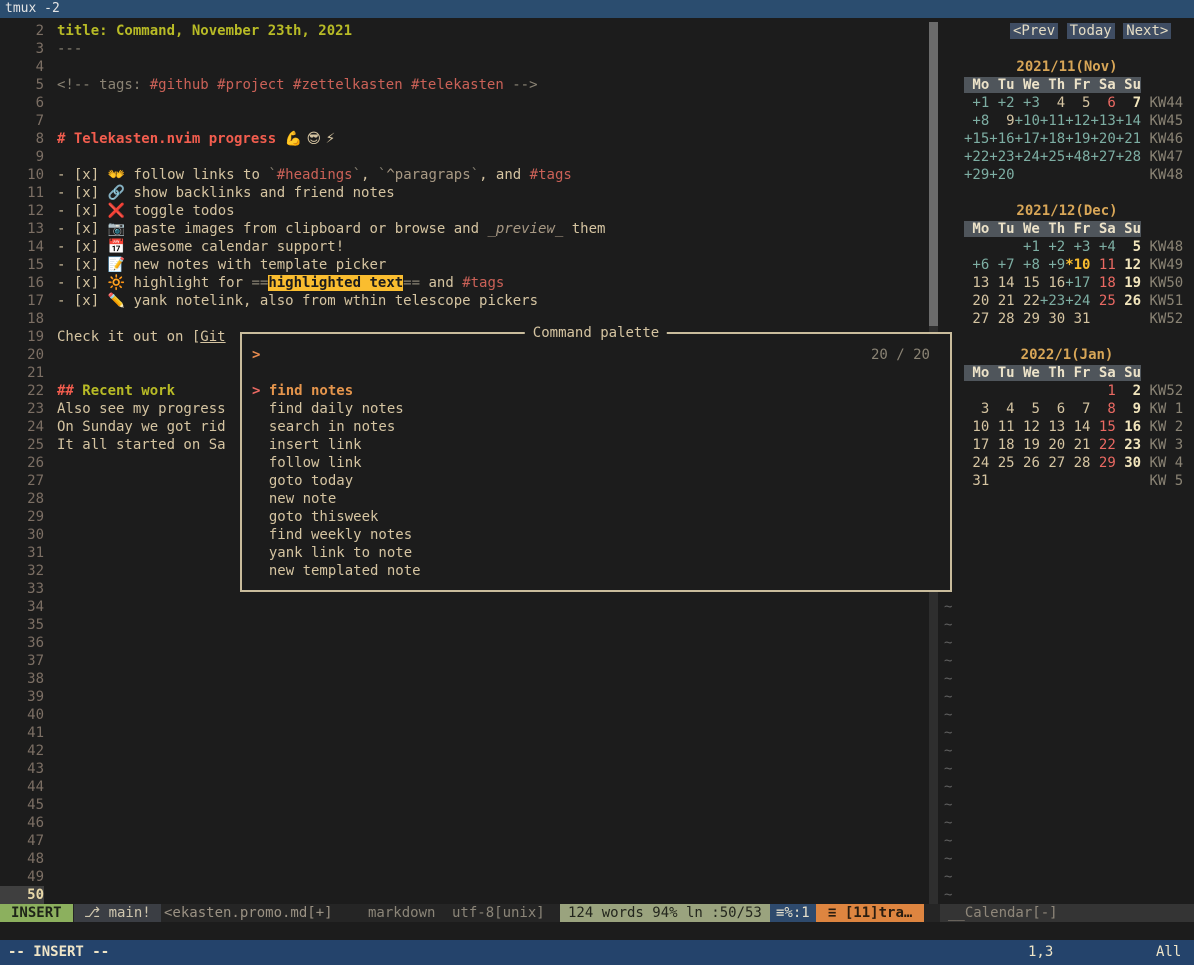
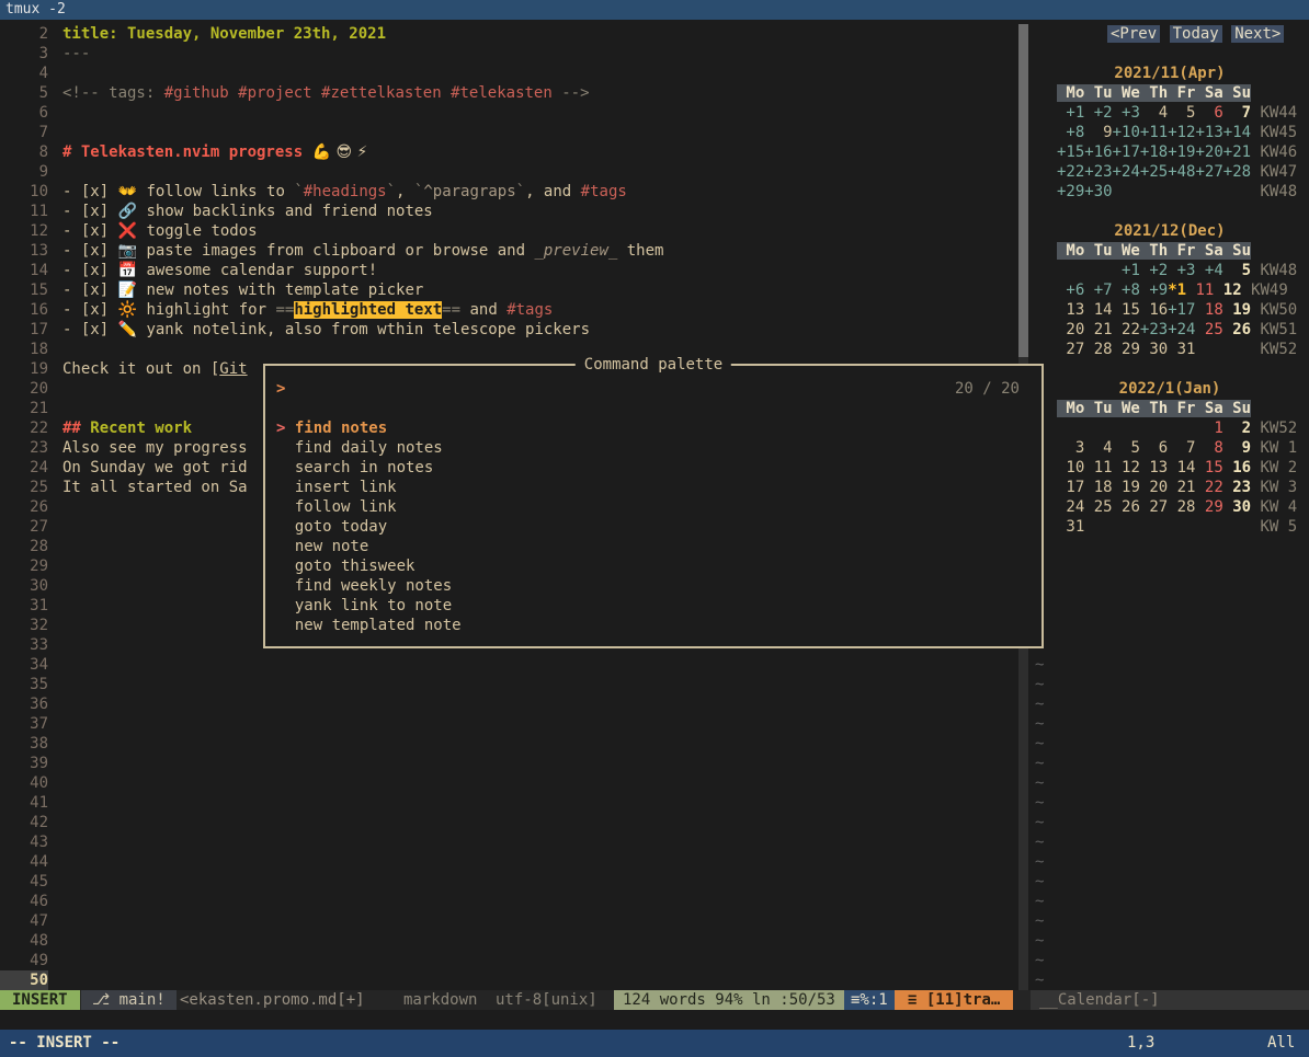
  tmux -2
- 2 title: Command, November 23th, 2021
+ 2 title: Tuesday, November 23th, 2021
  3 ---
  4
  5 <!-- tags: #github #project #zettelkasten #telekasten -->
  6
  7
  8 # Telekasten.nvim progress 💪 😎 ⚡
  9
  10 - [x] 👐 follow links to `#headings`, `^paragraps`, and #tags
  11 - [x] 🔗 show backlinks and friend notes
  12 - [x] ❌ toggle todos
  13 - [x] 📷 paste images from clipboard or browse and _preview_ them
  14 - [x] 📅 awesome calendar support!
  15 - [x] 📝 new notes with template picker
  16 - [x] 🔆 highlight for ==highlighted text== and #tags
  17 - [x] ✏️ yank notelink, also from wthin telescope pickers
  18
  19 Check it out on [Git
  20
  21
  22 ## Recent work
  23 Also see my progress
  24 On Sunday we got rid
  25 It all started on Sa
  26
  27
  28
  29
  30
  31
  32
  33
  34
  35
  36
  37
  38
  39
  40
  41
  42
  43
  44
  45
  46
  47
  48
  49
  50
  <Prev Today Next>
- 2021/11(Nov)
+ 2021/11(Apr)
  Mo Tu We Th Fr Sa Su
  +1 +2 +3 4 5 6 7 KW44
  +8 9+10+11+12+13+14 KW45
  +15+16+17+18+19+20+21 KW46
  +22+23+24+25+48+27+28 KW47
- +29+20 KW48
+ +29+30 KW48
  2021/12(Dec)
  Mo Tu We Th Fr Sa Su
  +1 +2 +3 +4 5 KW48
- +6 +7 +8 +9*10 11 12 KW49
+ +6 +7 +8 +9*1 11 12 KW49
  13 14 15 16+17 18 19 KW50
  20 21 22+23+24 25 26 KW51
  27 28 29 30 31 KW52
  2022/1(Jan)
  Mo Tu We Th Fr Sa Su
  1 2 KW52
  3 4 5 6 7 8 9 KW 1
  10 11 12 13 14 15 16 KW 2
  17 18 19 20 21 22 23 KW 3
  24 25 26 27 28 29 30 KW 4
  31 KW 5
  ~
  ~
  ~
  ~
  ~
  ~
  ~
  ~
  ~
  ~
  ~
  ~
  ~
  ~
  ~
  ~
  ~
  Command palette
  >
  20 / 20
  > find notes
  find daily notes
  search in notes
  insert link
  follow link
  goto today
  new note
  goto thisweek
  find weekly notes
  yank link to note
  new templated note
  INSERT
  ⎇ main!
  <ekasten.promo.md[+]
  markdown
  utf-8[unix]
  124 words 94% ln :50/53
  ≡%:1
  ≡ [11]tra…
  __Calendar[-]
  -- INSERT --
  1,3
  All
